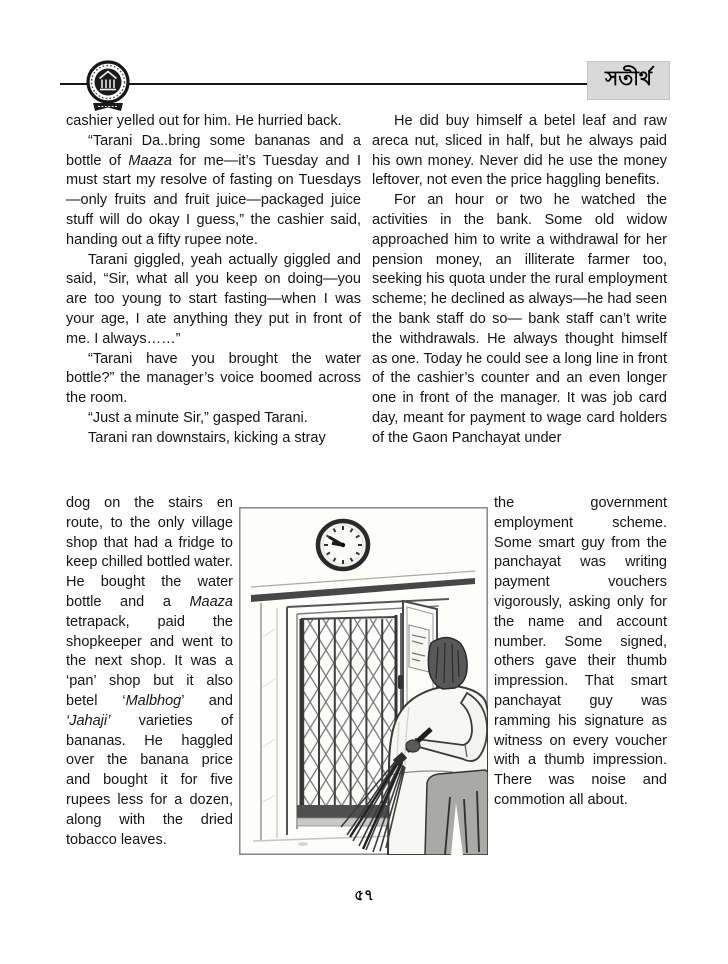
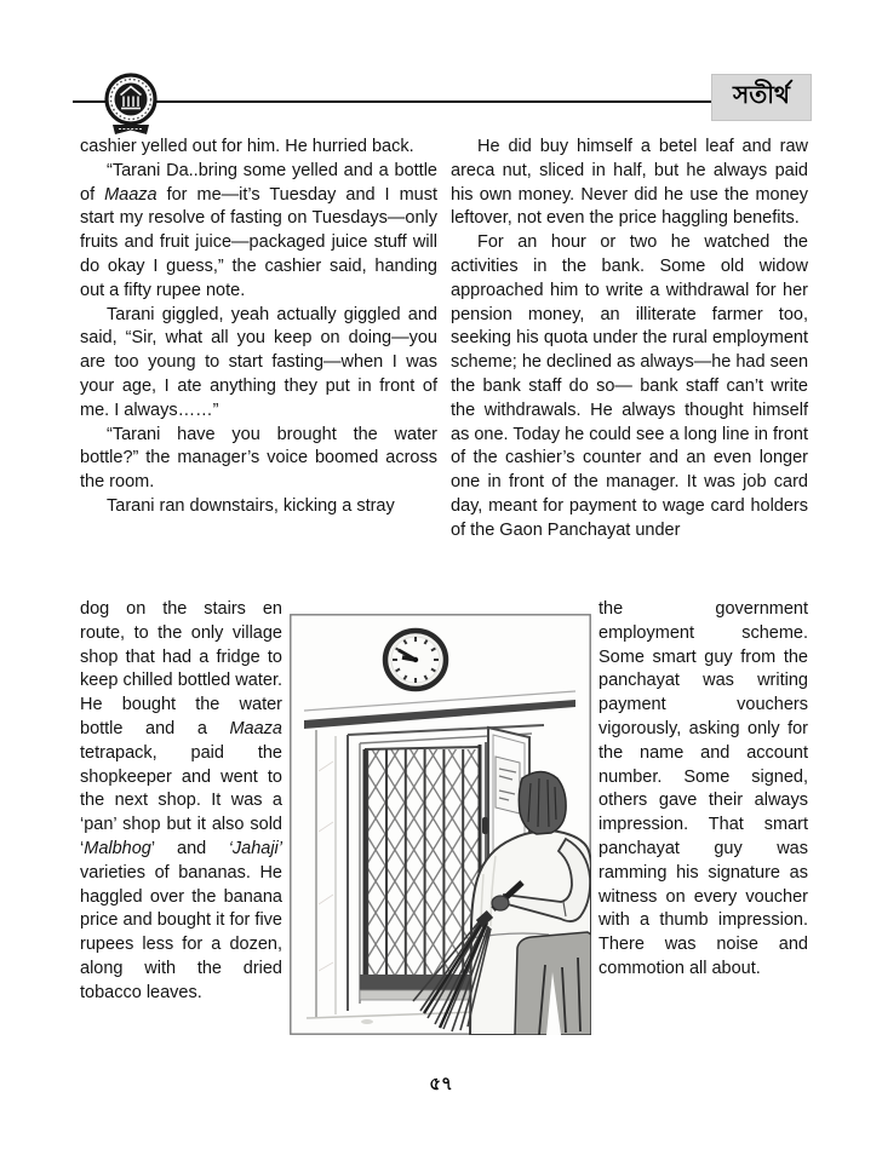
  সতীৰ্থ
  cashier yelled out for him. He hurried back.
- “Tarani Da..bring some bananas and a bottle of Maaza for me—it’s Tuesday and I must start my resolve of fasting on Tuesdays—only fruits and fruit juice—packaged juice stuff will do okay I guess,” the cashier said, handing out a fifty rupee note.
+ “Tarani Da..bring some yelled and a bottle of Maaza for me—it’s Tuesday and I must start my resolve of fasting on Tuesdays—only fruits and fruit juice—packaged juice stuff will do okay I guess,” the cashier said, handing out a fifty rupee note.
  Tarani giggled, yeah actually giggled and said, “Sir, what all you keep on doing—you are too young to start fasting—when I was your age, I ate anything they put in front of me. I always……”
  “Tarani have you brought the water bottle?” the manager’s voice boomed across the room.
- “Just a minute Sir,” gasped Tarani.
  Tarani ran downstairs, kicking a stray
  He did buy himself a betel leaf and raw areca nut, sliced in half, but he always paid his own money. Never did he use the money leftover, not even the price haggling benefits.
  For an hour or two he watched the activities in the bank. Some old widow approached him to write a withdrawal for her pension money, an illiterate farmer too, seeking his quota under the rural employment scheme; he declined as always—he had seen the bank staff do so— bank staff can’t write the withdrawals. He always thought himself as one. Today he could see a long line in front of the cashier’s counter and an even longer one in front of the manager. It was job card day, meant for payment to wage card holders of the Gaon Panchayat under
- dog on the stairs en route, to the only village shop that had a fridge to keep chilled bottled water. He bought the water bottle and a Maaza tetrapack, paid the shopkeeper and went to the next shop. It was a ‘pan’ shop but it also betel ‘Malbhog’ and ‘Jahaji’ varieties of bananas. He haggled over the banana price and bought it for five rupees less for a dozen, along with the dried tobacco leaves.
+ dog on the stairs en route, to the only village shop that had a fridge to keep chilled bottled water. He bought the water bottle and a Maaza tetrapack, paid the shopkeeper and went to the next shop. It was a ‘pan’ shop but it also sold ‘Malbhog’ and ‘Jahaji’ varieties of bananas. He haggled over the banana price and bought it for five rupees less for a dozen, along with the dried tobacco leaves.
- the government employment scheme. Some smart guy from the panchayat was writing payment vouchers vigorously, asking only for the name and account number. Some signed, others gave their thumb impression. That smart panchayat guy was ramming his signature as witness on every voucher with a thumb impression. There was noise and commotion all about.
+ the government employment scheme. Some smart guy from the panchayat was writing payment vouchers vigorously, asking only for the name and account number. Some signed, others gave their always impression. That smart panchayat guy was ramming his signature as witness on every voucher with a thumb impression. There was noise and commotion all about.
  ৫৭
